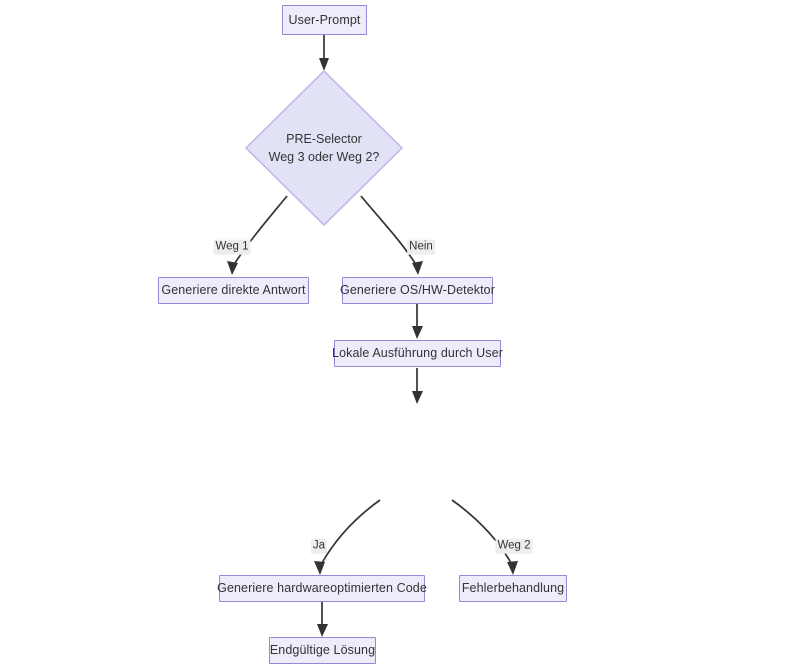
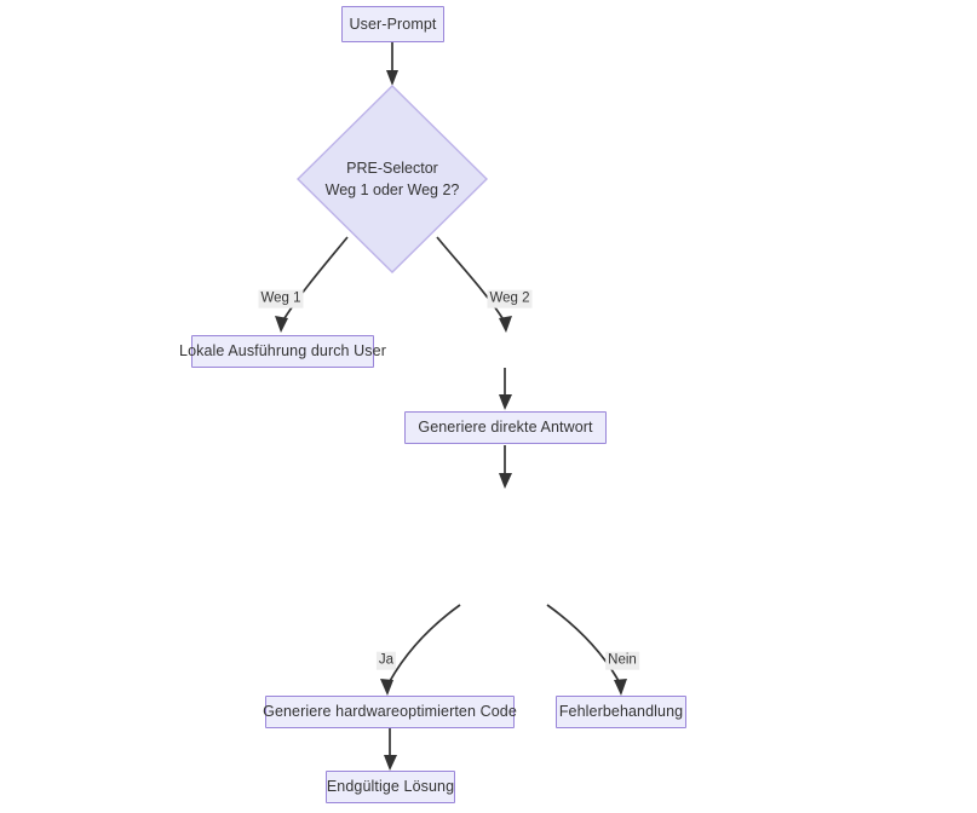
  User-Prompt
  PRE-Selector
- Weg 3 oder Weg 2?
+ Weg 1 oder Weg 2?
  Weg 1
- Nein
+ Weg 2
- Generiere direkte Antwort
+ Lokale Ausführung durch User
- Generiere OS/HW-Detektor
- Lokale Ausführung durch User
+ Generiere direkte Antwort
  Ja
- Weg 2
+ Nein
  Generiere hardwareoptimierten Code
  Fehlerbehandlung
  Endgültige Lösung
